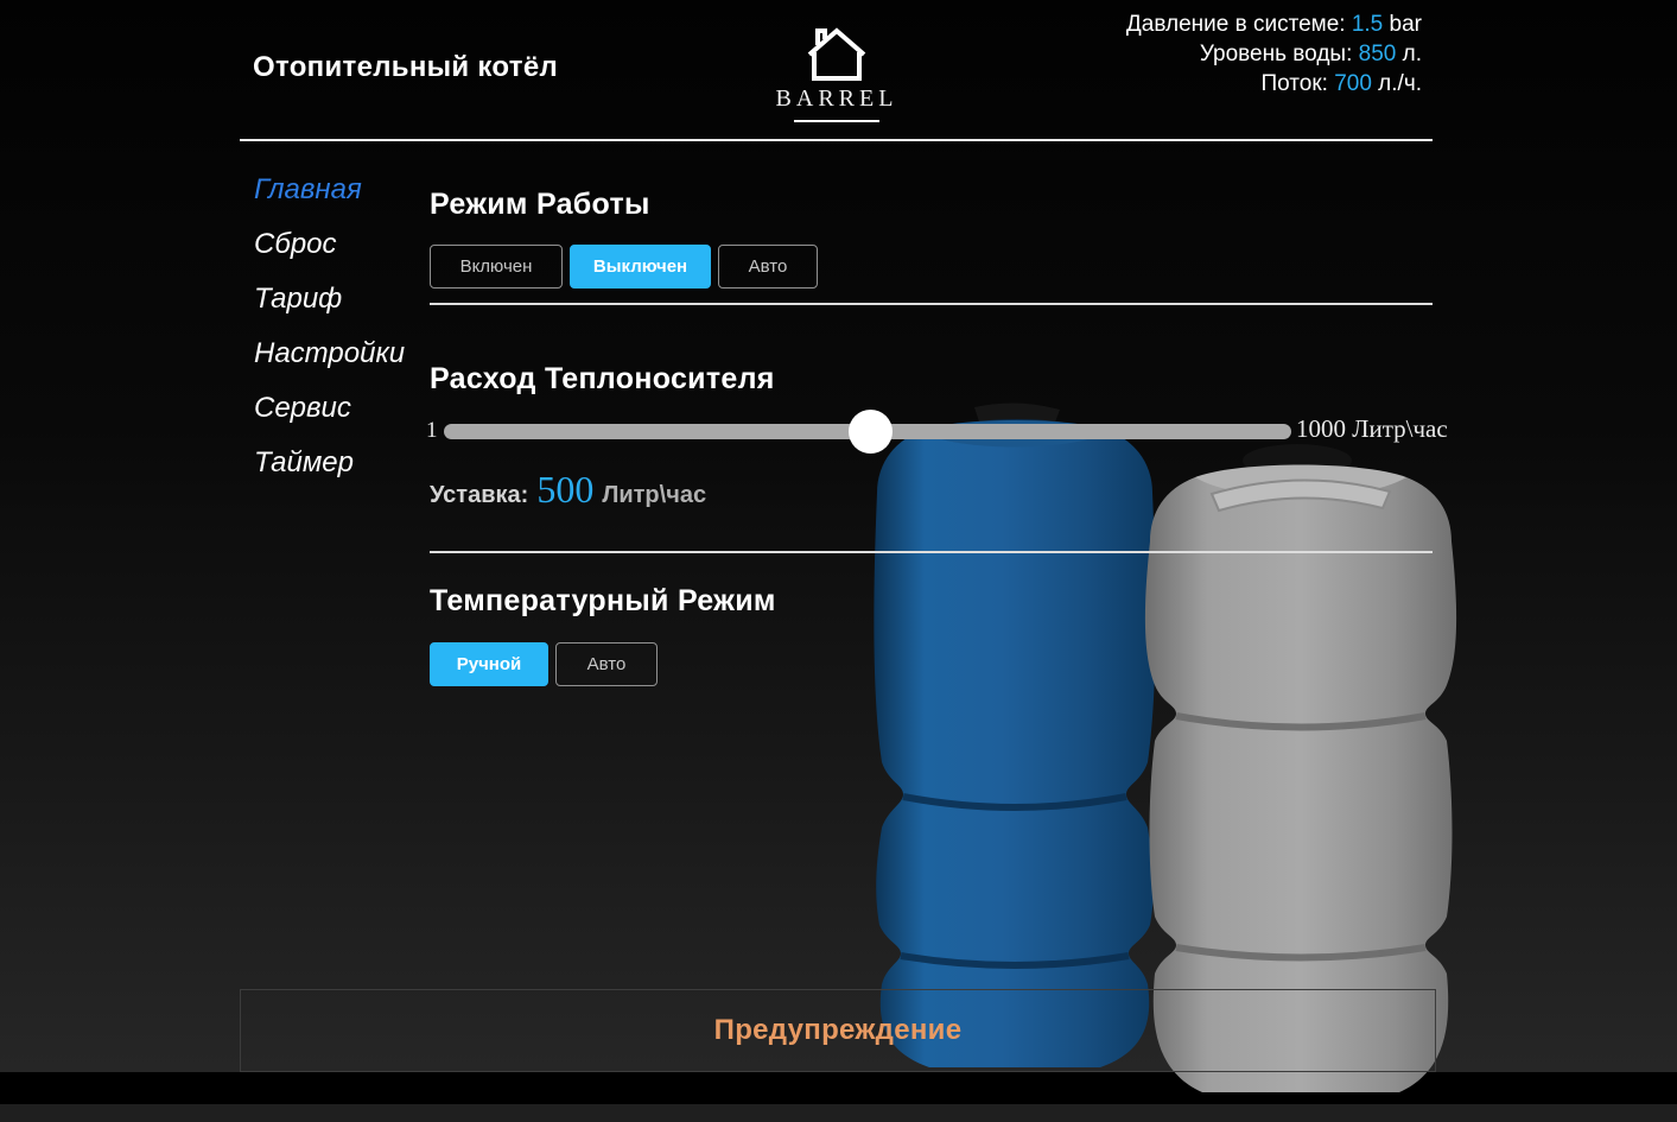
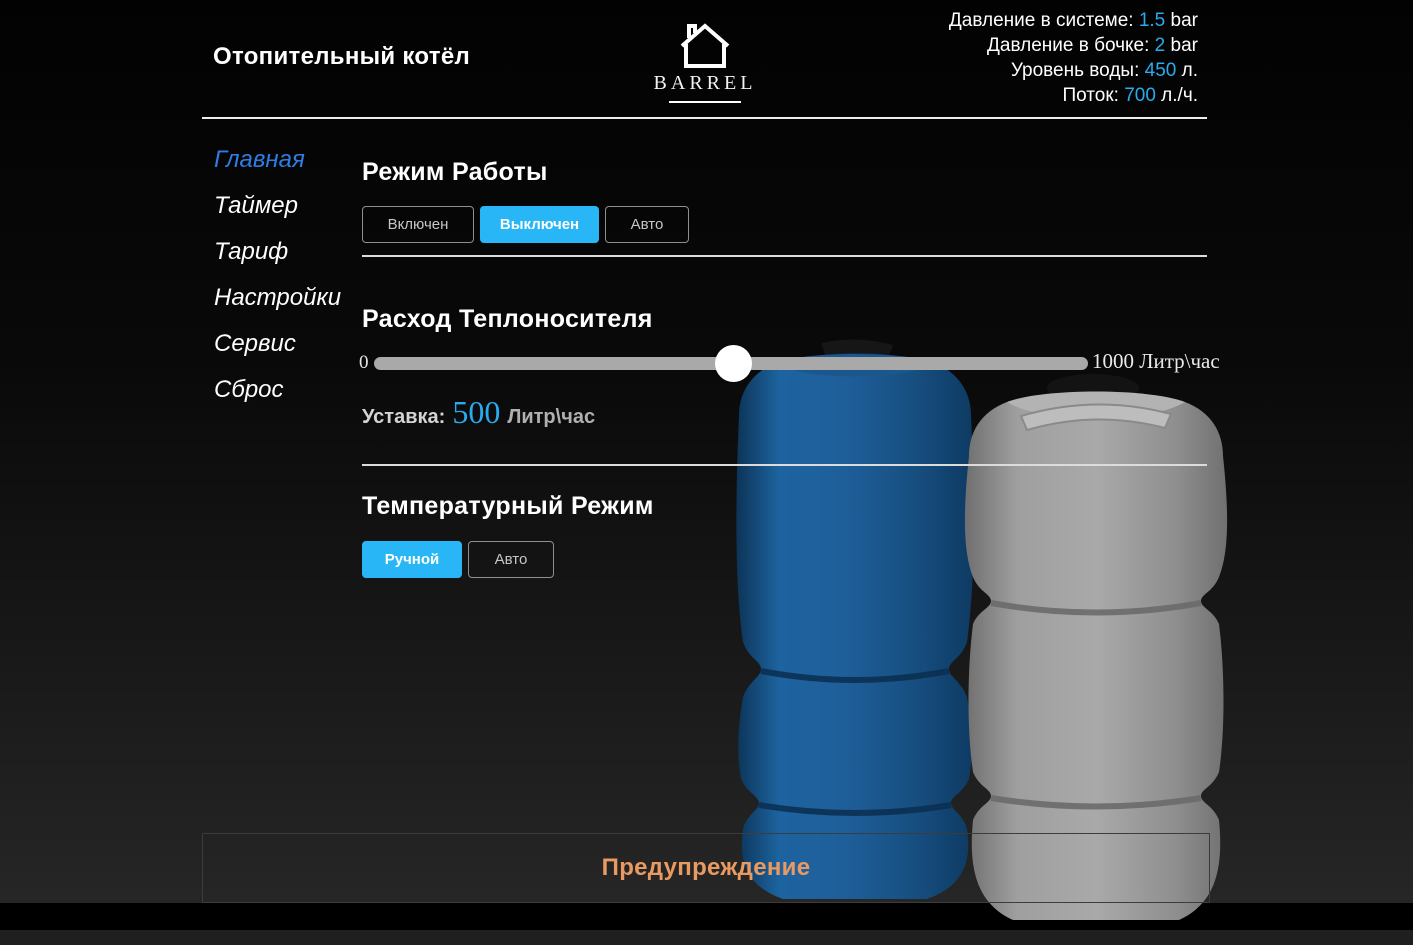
  Отопительный котёл
  BARREL
  Давление в системе: 1.5 bar
+ Давление в бочке: 2 bar
- Уровень воды: 850 л.
+ Уровень воды: 450 л.
  Поток: 700 л./ч.
  Главная
- Сброс
+ Таймер
  Тариф
  Настройки
  Сервис
- Таймер
+ Сброс
  Режим Работы
  Включен
  Выключен
  Авто
  Расход Теплоносителя
- 1
+ 0
  1000 Литр\час
  Уставка:
  500
  Литр\час
  Температурный Режим
  Ручной
  Авто
  Предупреждение
